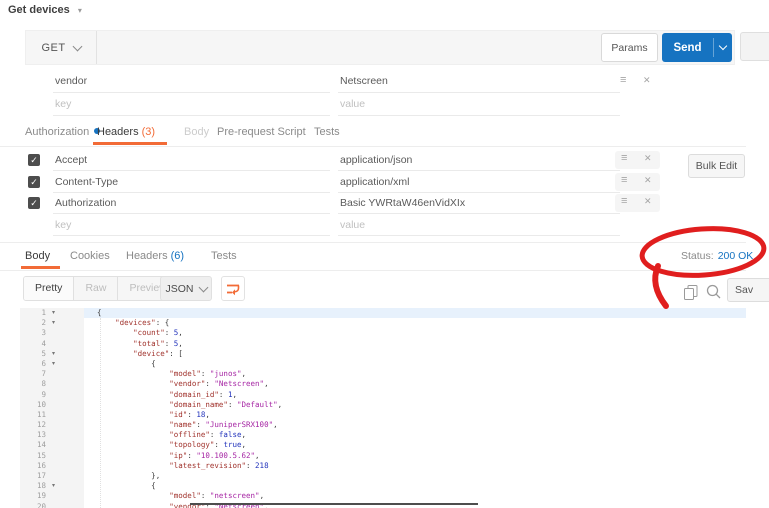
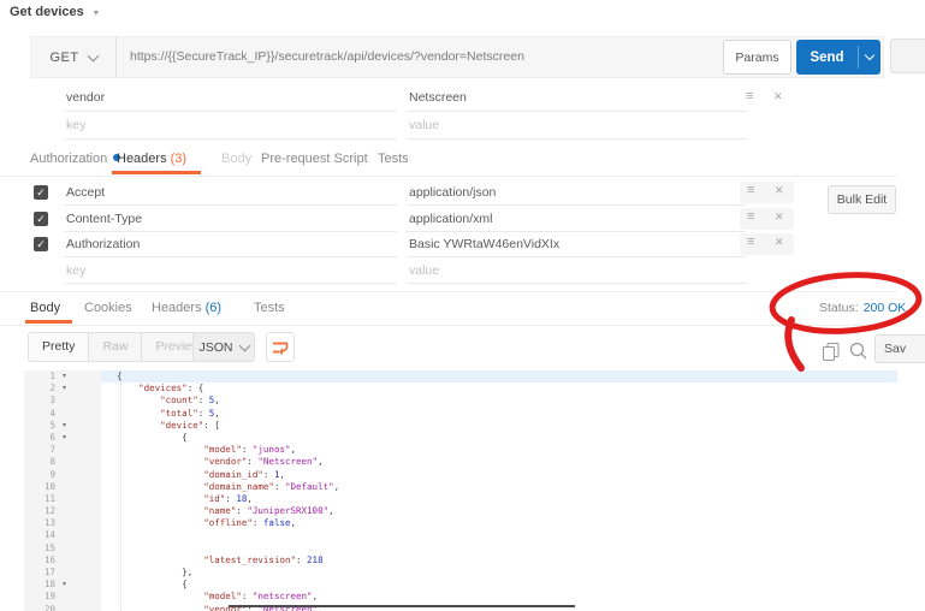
  Get devices ▾
  GET
+ https://{{SecureTrack_IP}}/securetrack/api/devices/?vendor=Netscreen
  Params
  Send
  vendor
  Netscreen
  ≡
  ✕
  key
  value
  Authorization
  Headers (3)
  Body
  Pre-request Script
  Tests
  ✓
  Accept
  application/json
  ≡
  ✕
  ✓
  Content-Type
  application/xml
  ≡
  ✕
  ✓
  Authorization
  Basic YWRtaW46enVidXIx
  ≡
  ✕
  key
  value
  Bulk Edit
  Body
  Cookies
  Headers (6)
  Tests
  Status: 200 OK
  Pretty
  Raw
  Previe
  JSON
  Sav
  1
  {
  2
  "devices": {
  3
  "count": 5,
  4
  "total": 5,
  5
  "device": [
  6
  {
  7
  "model": "junos",
  8
  "vendor": "Netscreen",
  9
  "domain_id": 1,
  10
  "domain_name": "Default",
  11
  "id": 18,
  12
  "name": "JuniperSRX100",
  13
  "offline": false,
  14
- "topology": true,
  15
- "ip": "10.100.5.62",
  16
  "latest_revision": 218
  17
  },
  18
  {
  19
  "model": "netscreen",
  20
  "vendor": "Netscreen",
